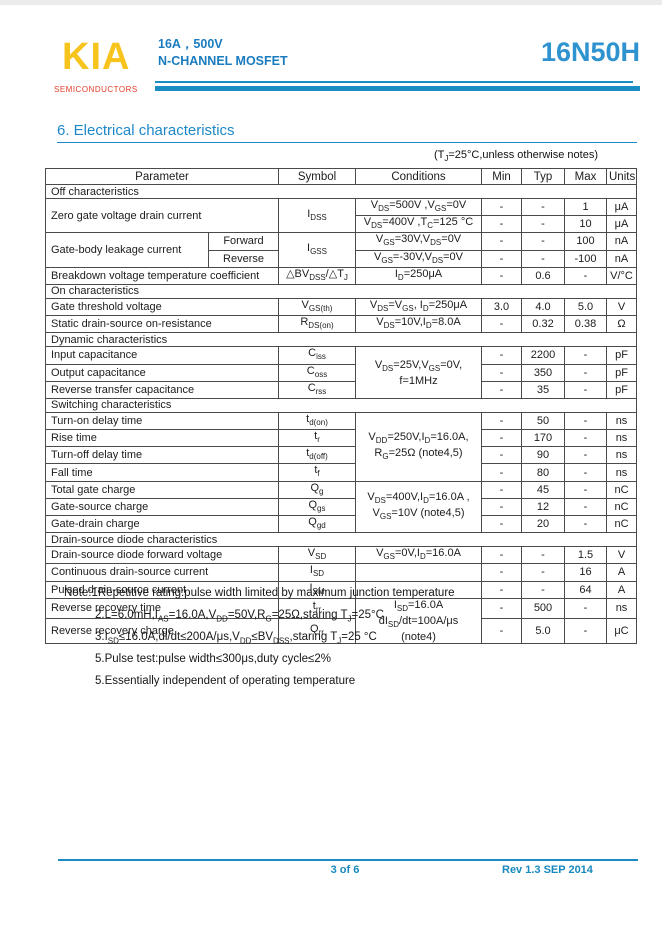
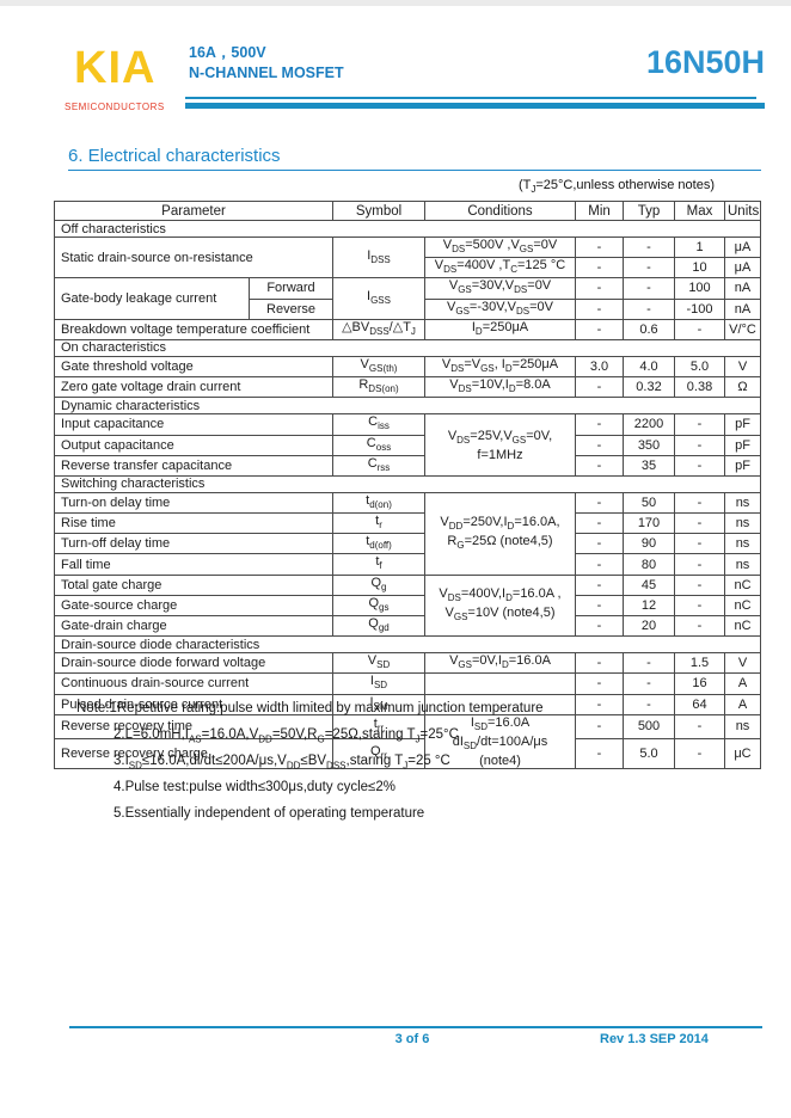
  KIA
  SEMICONDUCTORS
  16A，500V
  N-CHANNEL MOSFET
  16N50H
  6. Electrical characteristics
  (TJ=25°C,unless otherwise notes)
  Parameter	Symbol	Conditions	Min	Typ	Max	Units
  Off characteristics
- Zero gate voltage drain current	IDSS	VDS=500V ,VGS=0V	-	-	1	μA
+ Static drain-source on-resistance	IDSS	VDS=500V ,VGS=0V	-	-	1	μA
  VDS=400V ,TC=125 °C	-	-	10	μA
  Gate-body leakage current	Forward	IGSS	VGS=30V,VDS=0V	-	-	100	nA
  Reverse	VGS=-30V,VDS=0V	-	-	-100	nA
  Breakdown voltage temperature coefficient	△BVDSS/△TJ	ID=250μA	-	0.6	-	V/°C
  On characteristics
  Gate threshold voltage	VGS(th)	VDS=VGS, ID=250μA	3.0	4.0	5.0	V
- Static drain-source on-resistance	RDS(on)	VDS=10V,ID=8.0A	-	0.32	0.38	Ω
+ Zero gate voltage drain current	RDS(on)	VDS=10V,ID=8.0A	-	0.32	0.38	Ω
  Dynamic characteristics
  Input capacitance	Ciss	VDS=25V,VGS=0V,f=1MHz	-	2200	-	pF
  Output capacitance	Coss	-	350	-	pF
  Reverse transfer capacitance	Crss	-	35	-	pF
  Switching characteristics
  Turn-on delay time	td(on)	VDD=250V,ID=16.0A,RG=25Ω (note4,5)	-	50	-	ns
  Rise time	tr	-	170	-	ns
  Turn-off delay time	td(off)	-	90	-	ns
  Fall time	tf	-	80	-	ns
  Total gate charge	Qg	VDS=400V,ID=16.0A ,VGS=10V (note4,5)	-	45	-	nC
  Gate-source charge	Qgs	-	12	-	nC
  Gate-drain charge	Qgd	-	20	-	nC
  Drain-source diode characteristics
  Drain-source diode forward voltage	VSD	VGS=0V,ID=16.0A	-	-	1.5	V
  Continuous drain-source current	ISD		-	-	16	A
  Pulsed drain-source current	ISM		-	-	64	A
  Reverse recovery time	trr	ISD=16.0AdISD/dt=100A/μs(note4)	-	500	-	ns
  Reverse recovery charge	Qrr	-	5.0	-	μC
  Note:1Repetitive rating:pulse width limited by maximum junction temperature
  2.L=6.0mH,IAS=16.0A,VDD=50V,RG=25Ω,staring TJ=25°C
  3.ISD≤16.0A,di/dt≤200A/μs,VDD≤BVDSS,staring TJ=25 °C
- 5.Pulse test:pulse width≤300μs,duty cycle≤2%
+ 4.Pulse test:pulse width≤300μs,duty cycle≤2%
  5.Essentially independent of operating temperature
  3 of 6
  Rev 1.3 SEP 2014
